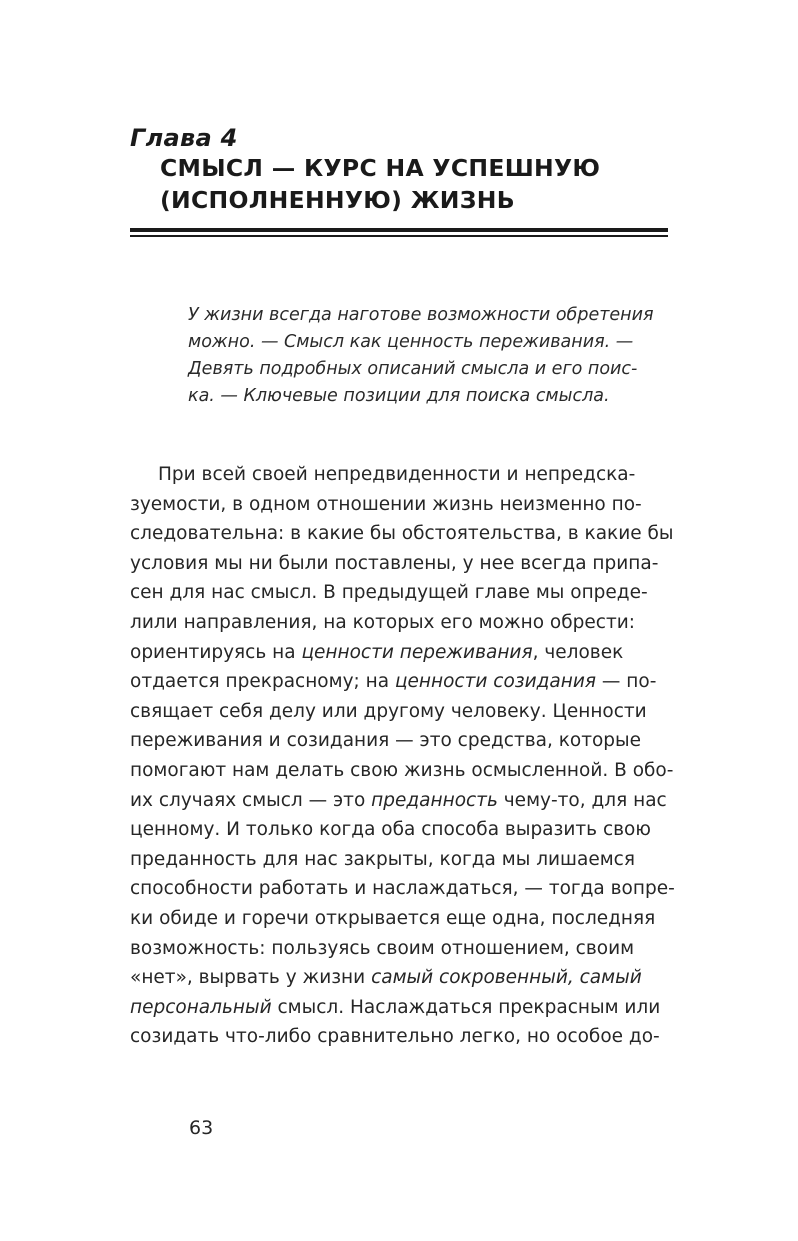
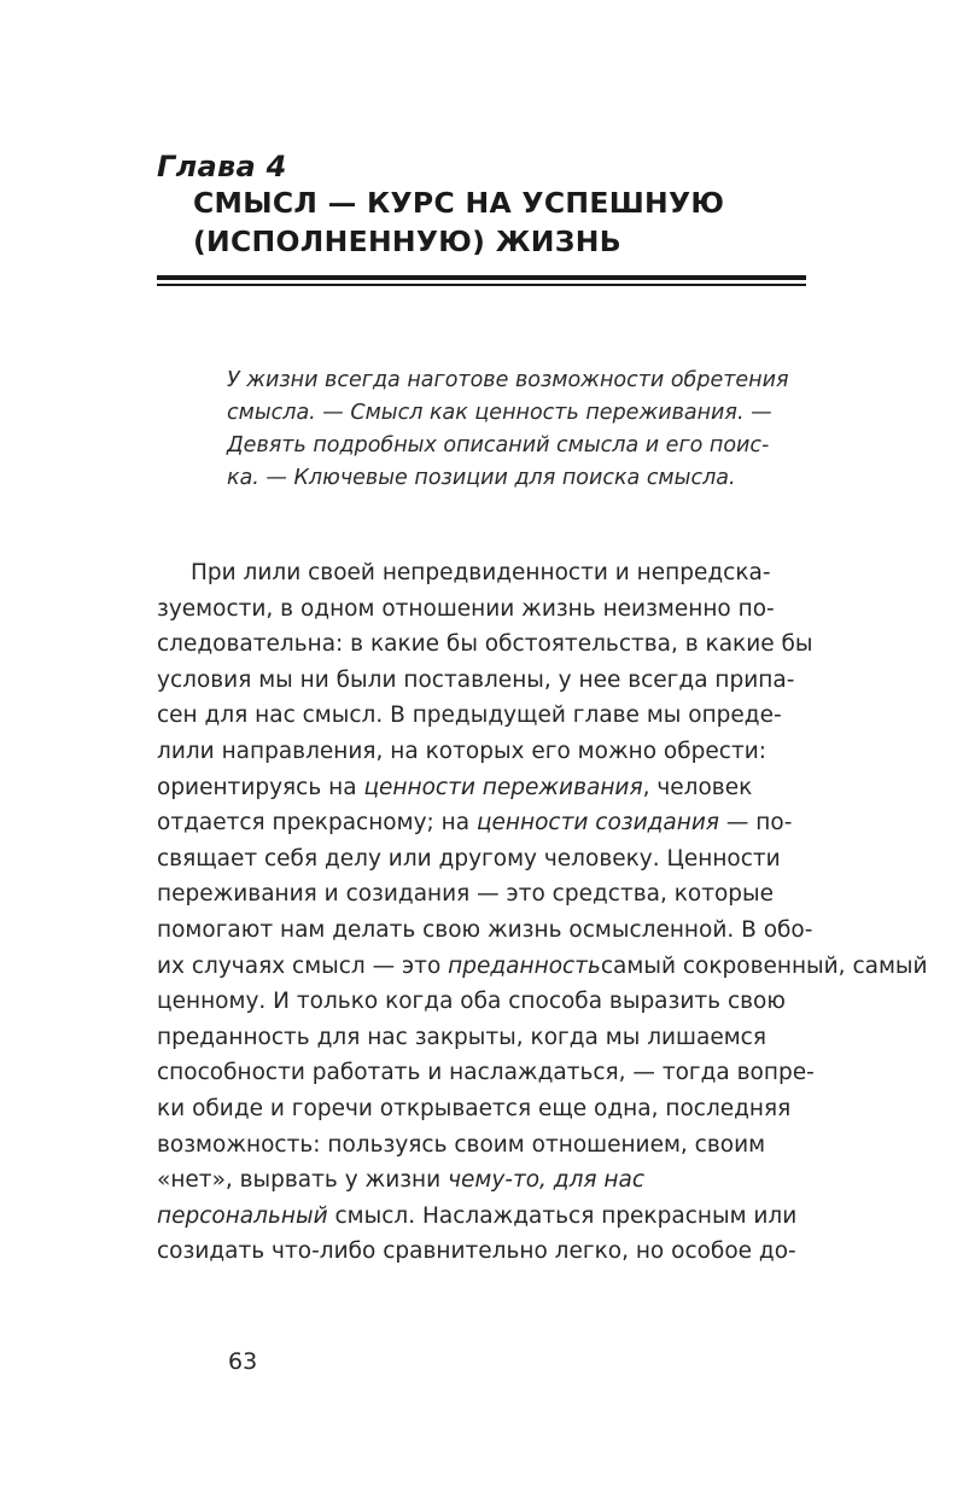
  Глава 4
  СМЫСЛ — КУРС НА УСПЕШНУЮ
  (ИСПОЛНЕННУЮ) ЖИЗНЬ
  У жизни всегда наготове возможности обретения
- можно. — Смысл как ценность переживания. —
+ смысла. — Смысл как ценность переживания. —
  Девять подробных описаний смысла и его поис-
  ка. — Ключевые позиции для поиска смысла.
- При всей своей непредвиденности и непредска-
+ При лили своей непредвиденности и непредска-
  зуемости, в одном отношении жизнь неизменно по-
  следовательна: в какие бы обстоятельства, в какие бы
  условия мы ни были поставлены, у нее всегда припа-
  сен для нас смысл. В предыдущей главе мы опреде-
  лили направления, на которых его можно обрести:
  ориентируясь на ценности переживания, человек
  отдается прекрасному; на ценности созидания — по-
  свящает себя делу или другому человеку. Ценности
  переживания и созидания — это средства, которые
  помогают нам делать свою жизнь осмысленной. В обо-
- их случаях смысл — это преданность чему-то, для нас
+ их случаях смысл — это преданностьсамый сокровенный, самый
  ценному. И только когда оба способа выразить свою
  преданность для нас закрыты, когда мы лишаемся
  способности работать и наслаждаться, — тогда вопре-
  ки обиде и горечи открывается еще одна, последняя
  возможность: пользуясь своим отношением, своим
- «нет», вырвать у жизни самый сокровенный, самый
+ «нет», вырвать у жизни чему-то, для нас
  персональный смысл. Наслаждаться прекрасным или
  созидать что-либо сравнительно легко, но особое до-
  63
